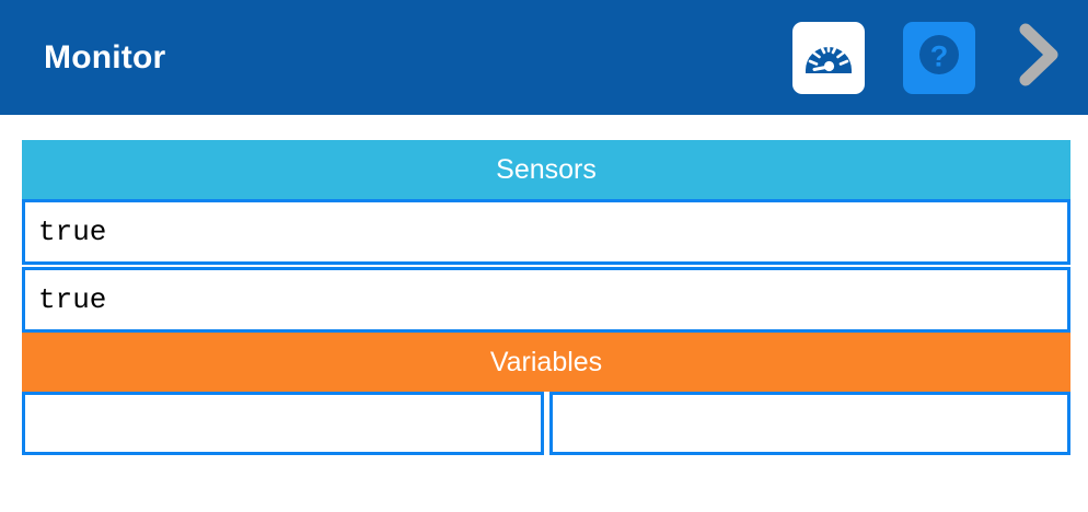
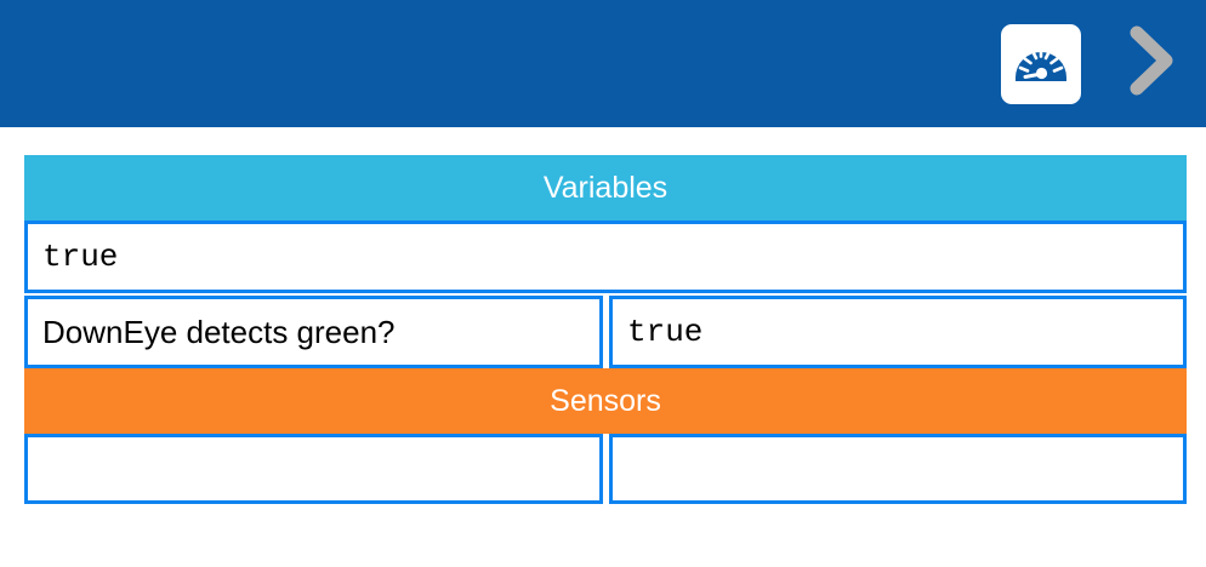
- Monitor
- ?
- Sensors
+ Variables
  true
+ DownEye detects green?
  true
- Variables
+ Sensors
